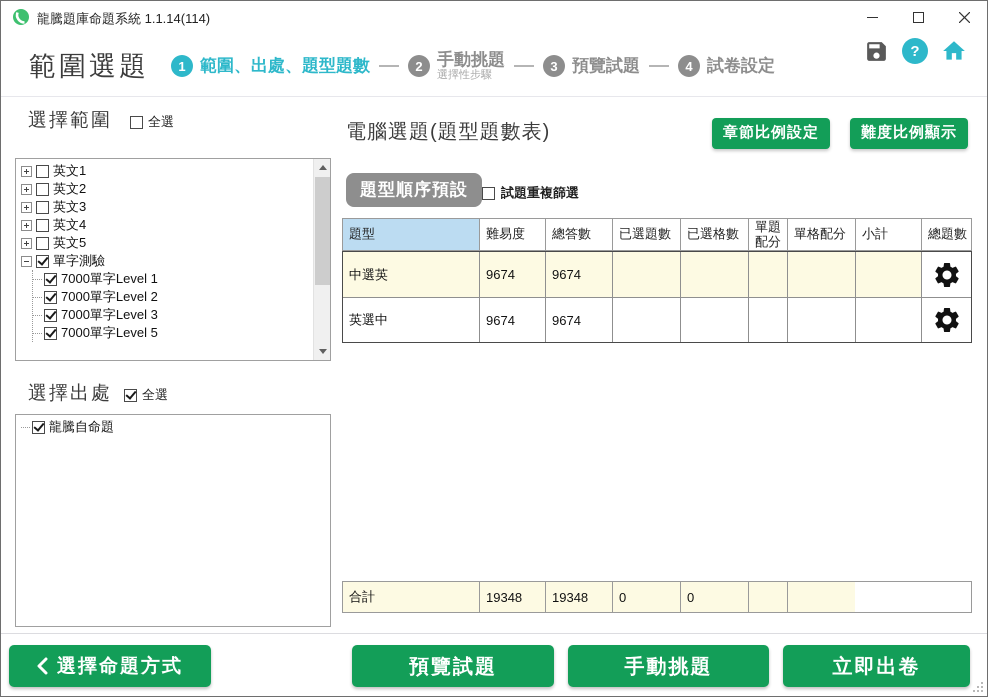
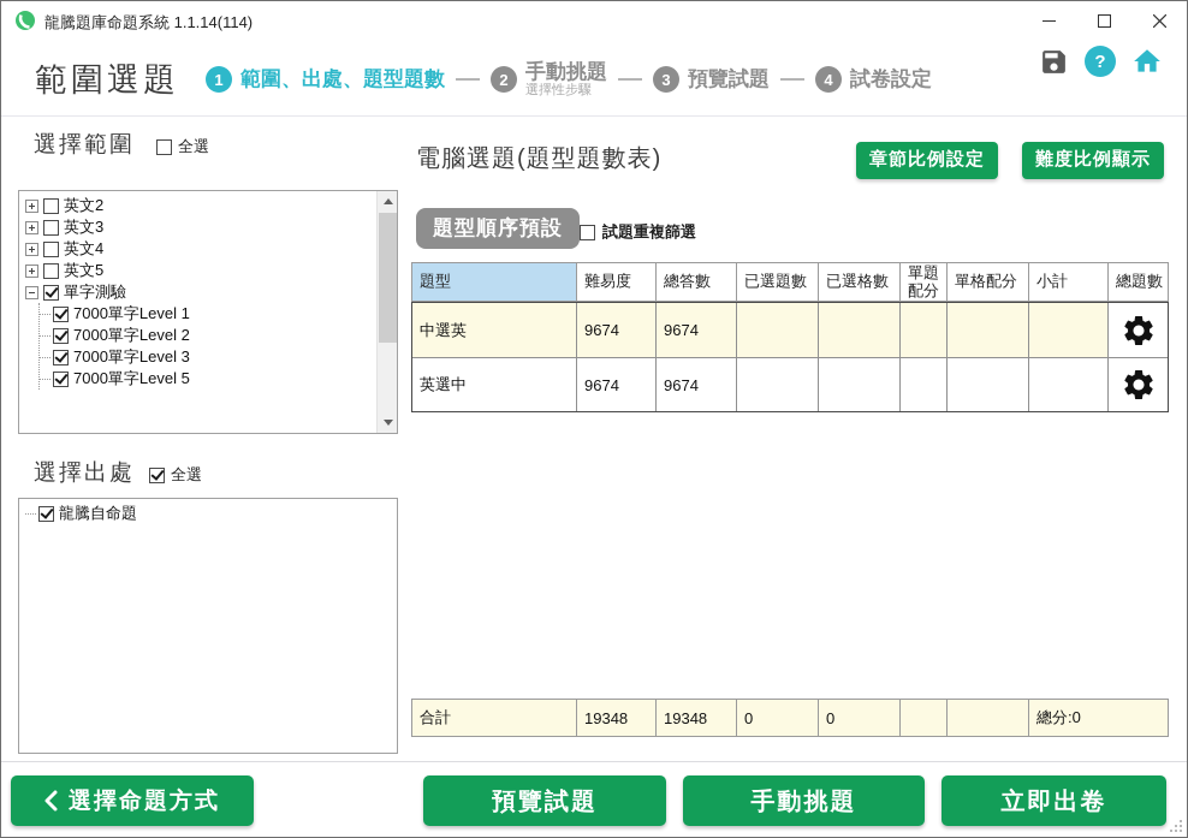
  龍騰題庫命題系統 1.1.14(114)
  範圍選題
  1
  範圍、出處、題型題數
  2
  手動挑題
  選擇性步驟
  3
  預覽試題
  4
  試卷設定
  ?
  選擇範圍
  全選
- 英文1
  英文2
  英文3
  英文4
  英文5
  單字測驗
  7000單字Level 1
  7000單字Level 2
  7000單字Level 3
  7000單字Level 5
  選擇出處
  全選
  龍騰自命題
  電腦選題(題型題數表)
  章節比例設定
  難度比例顯示
  題型順序預設
  試題重複篩選
  題型
  難易度
  總答數
  已選題數
  已選格數
  單題配分
  單格配分
  小計
  總題數
  中選英
  9674
  9674
  英選中
  9674
  9674
  合計
  19348
  19348
  0
  0
+ 總分:0
  選擇命題方式
  預覽試題
  手動挑題
  立即出卷
